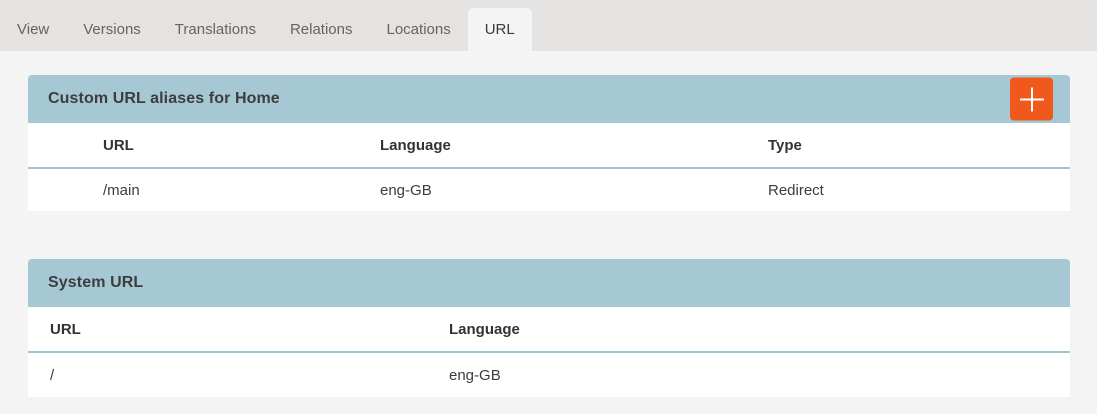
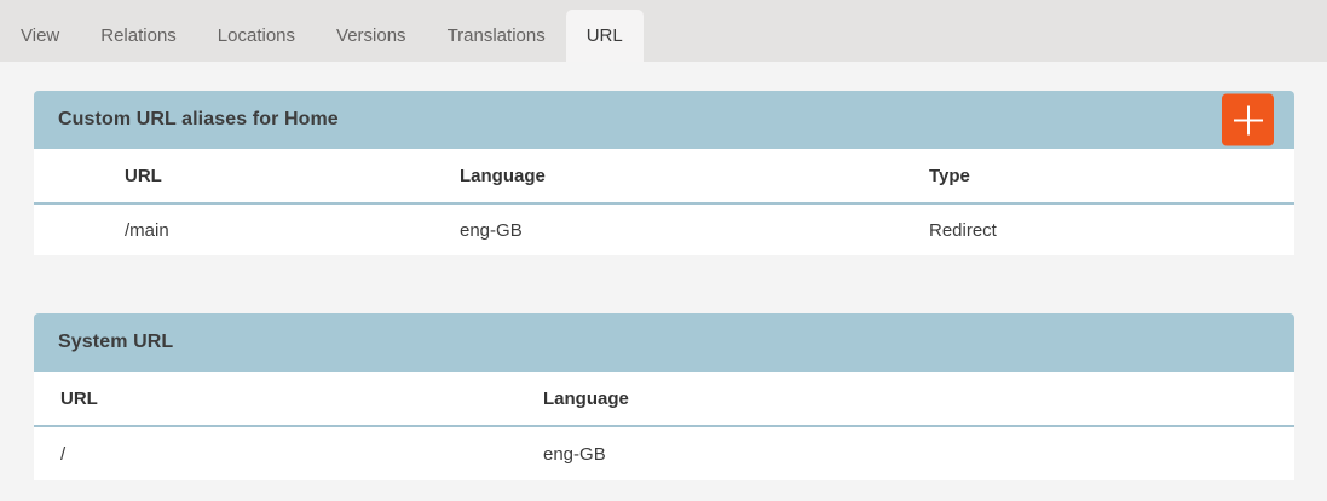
  View
- Versions
+ Relations
- Translations
+ Locations
- Relations
+ Versions
- Locations
+ Translations
  URL
  Custom URL aliases for Home
  	URL	Language	Type
  	/main	eng-GB	Redirect
  System URL
  URL	Language
  /	eng-GB
